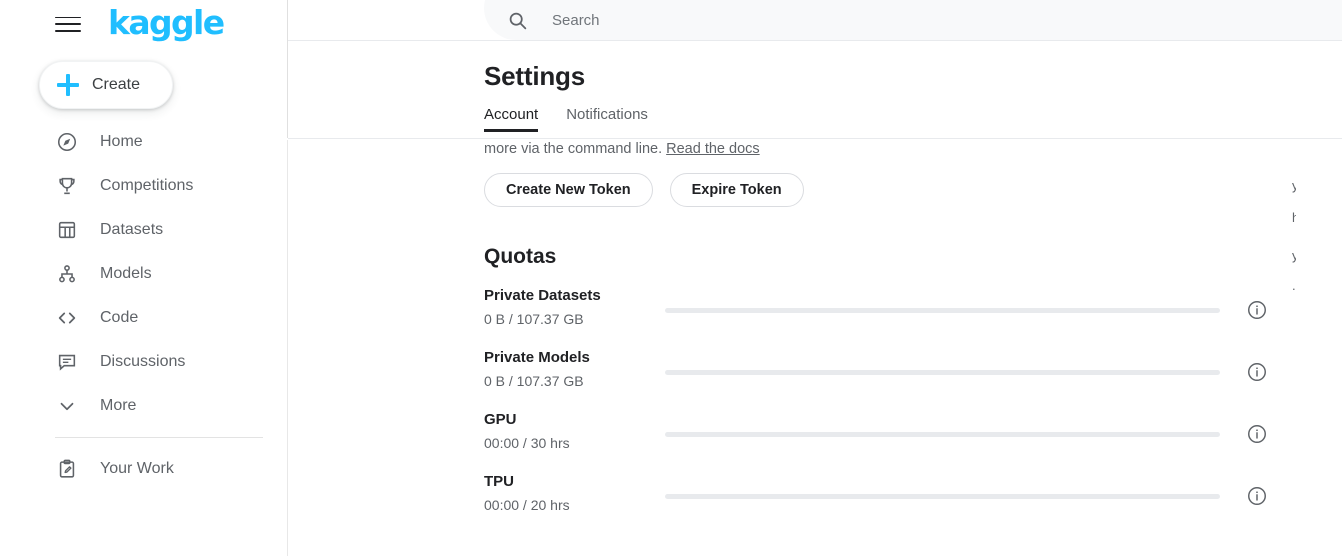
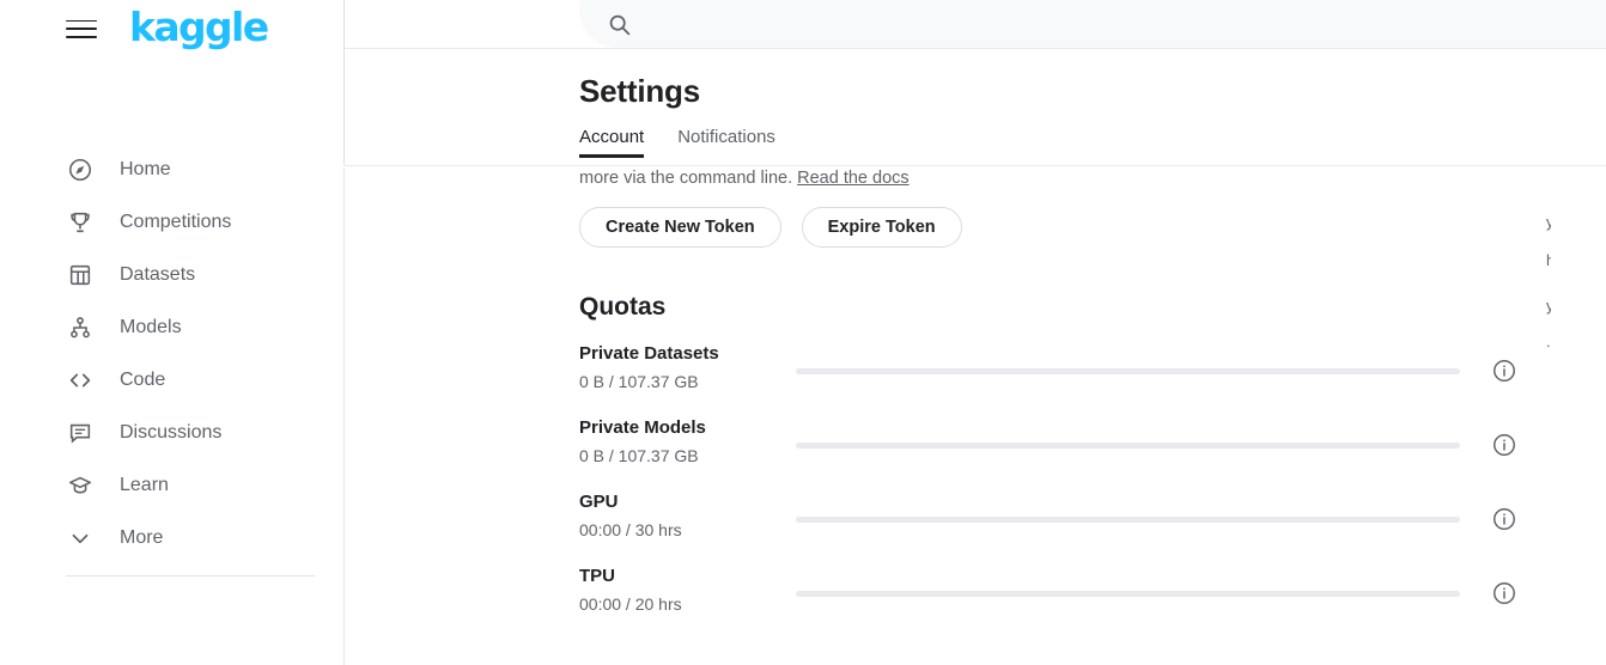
  kaggle
- Create
  Home
  Competitions
  Datasets
  Models
  Code
  Discussions
+ Learn
  More
- Your Work
- Search
  Settings
  Account
  Notifications
  more via the command line. Read the docs
  Create New Token
  Expire Token
  Quotas
  Private Datasets
  0 B / 107.37 GB
  Private Models
  0 B / 107.37 GB
  GPU
  00:00 / 30 hrs
  TPU
  00:00 / 20 hrs
  y
  h
  y
  .
